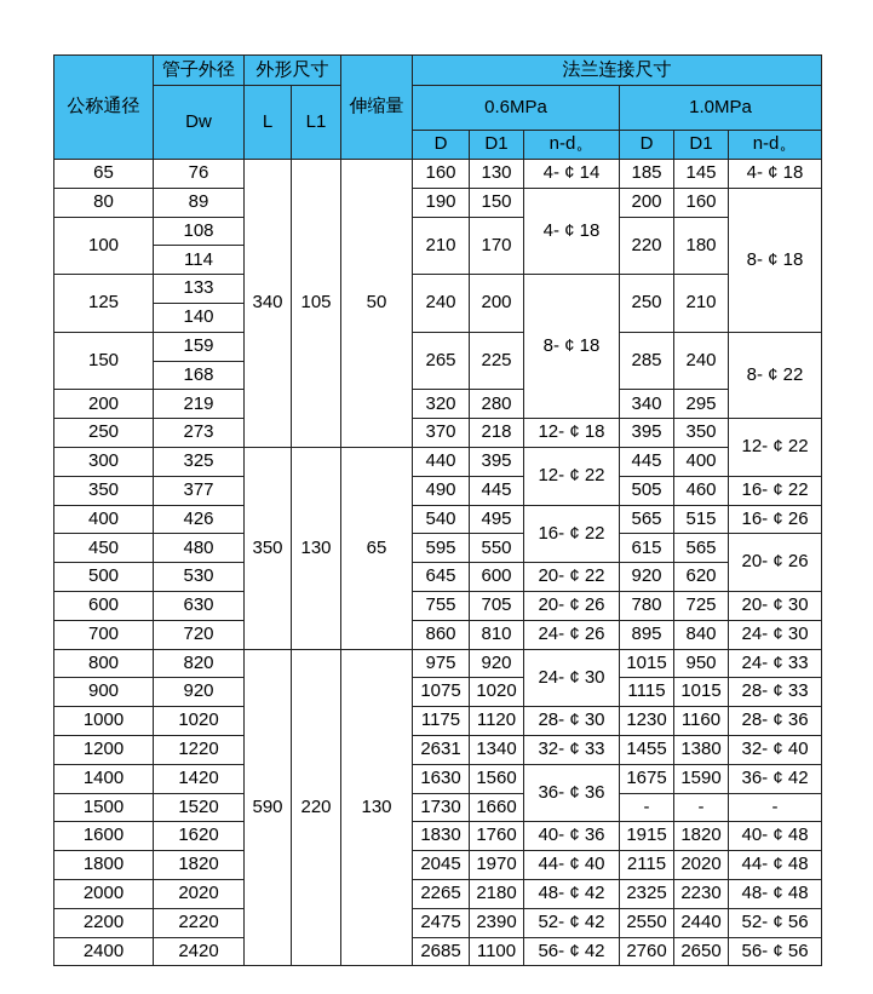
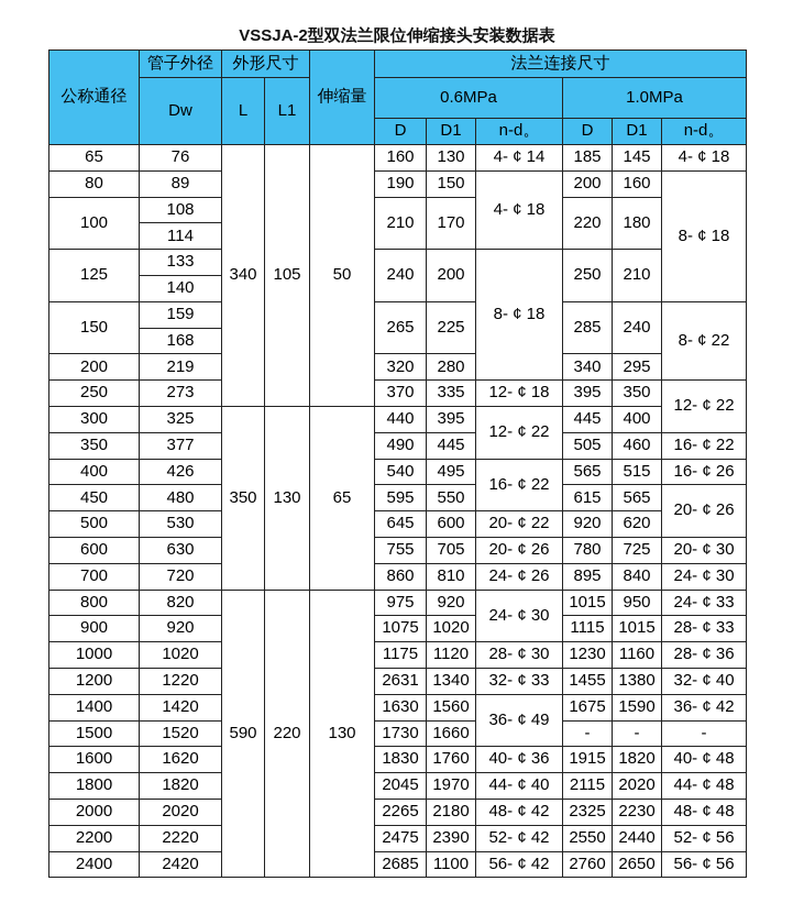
+ VSSJA-2型双法兰限位伸缩接头安装数据表
  公称通径	管子外径	外形尺寸	伸缩量	法兰连接尺寸
  Dw	L	L1	0.6MPa	1.0MPa
  D	D1	n-d。	D	D1	n-d。
  65	76	340	105	50	160	130	4- ¢ 14	185	145	4- ¢ 18
  80	89	190	150	4- ¢ 18	200	160	8- ¢ 18
  100	108	210	170	220	180
  114
  125	133	240	200	8- ¢ 18	250	210
  140
  150	159	265	225	285	240	8- ¢ 22
  168
  200	219	320	280	340	295
- 250	273	370	218	12- ¢ 18	395	350	12- ¢ 22
+ 250	273	370	335	12- ¢ 18	395	350	12- ¢ 22
  300	325	350	130	65	440	395	12- ¢ 22	445	400
  350	377	490	445	505	460	16- ¢ 22
  400	426	540	495	16- ¢ 22	565	515	16- ¢ 26
  450	480	595	550	615	565	20- ¢ 26
  500	530	645	600	20- ¢ 22	920	620
  600	630	755	705	20- ¢ 26	780	725	20- ¢ 30
  700	720	860	810	24- ¢ 26	895	840	24- ¢ 30
  800	820	590	220	130	975	920	24- ¢ 30	1015	950	24- ¢ 33
  900	920	1075	1020	1115	1015	28- ¢ 33
  1000	1020	1175	1120	28- ¢ 30	1230	1160	28- ¢ 36
  1200	1220	2631	1340	32- ¢ 33	1455	1380	32- ¢ 40
- 1400	1420	1630	1560	36- ¢ 36	1675	1590	36- ¢ 42
+ 1400	1420	1630	1560	36- ¢ 49	1675	1590	36- ¢ 42
  1500	1520	1730	1660	-	-	-
  1600	1620	1830	1760	40- ¢ 36	1915	1820	40- ¢ 48
  1800	1820	2045	1970	44- ¢ 40	2115	2020	44- ¢ 48
  2000	2020	2265	2180	48- ¢ 42	2325	2230	48- ¢ 48
  2200	2220	2475	2390	52- ¢ 42	2550	2440	52- ¢ 56
  2400	2420	2685	1100	56- ¢ 42	2760	2650	56- ¢ 56
